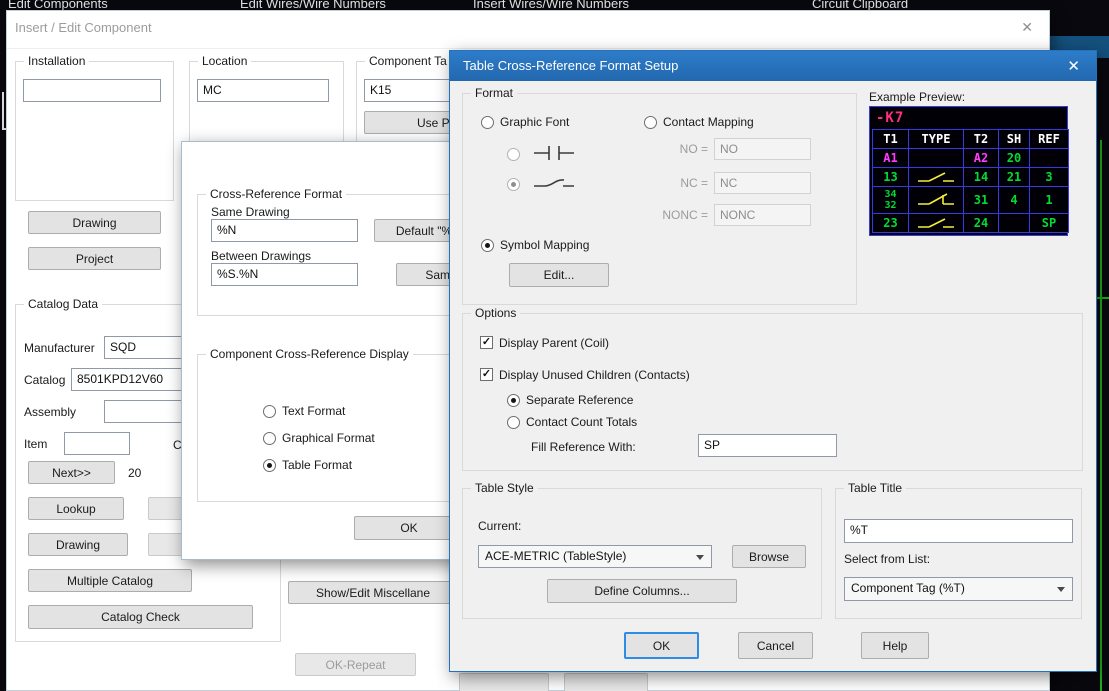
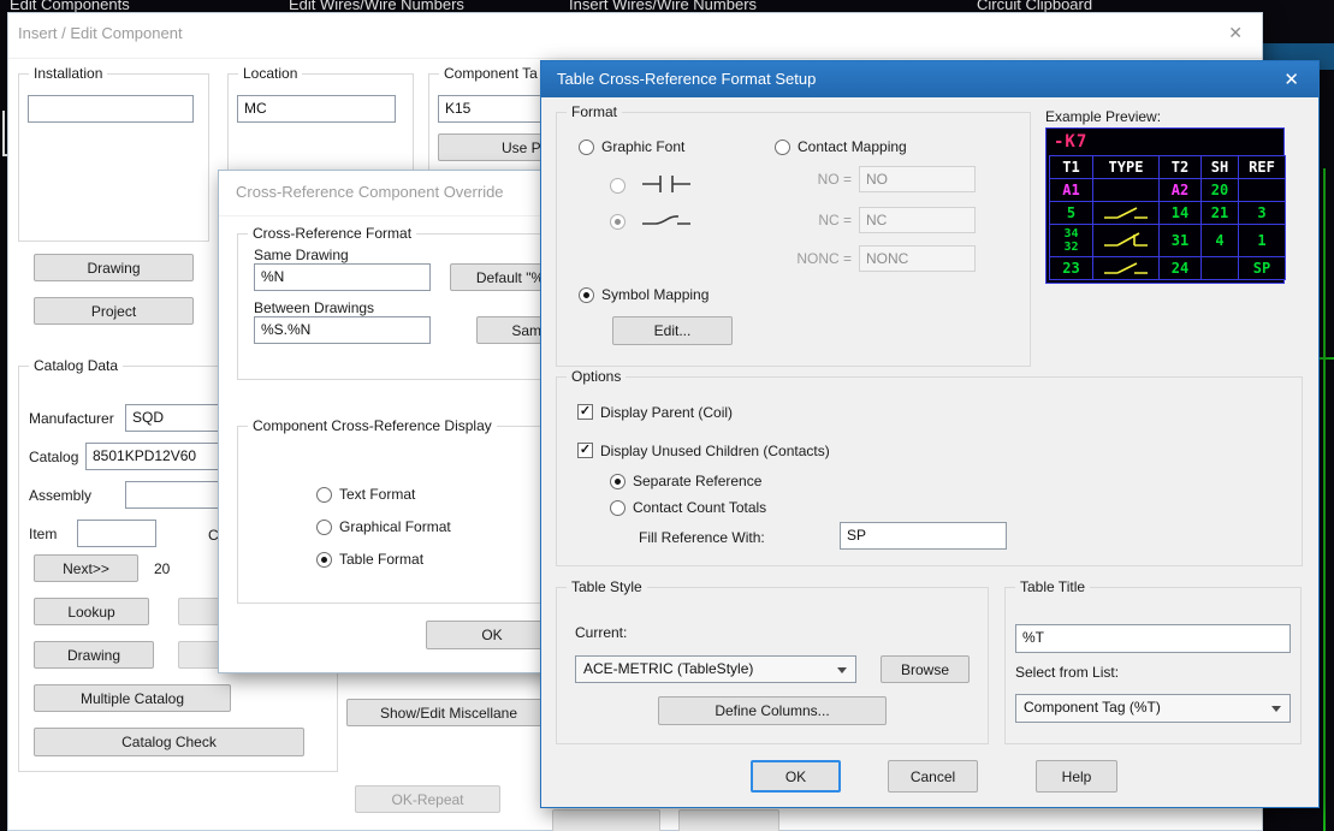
  Edit Components
  Edit Wires/Wire Numbers
  Insert Wires/Wire Numbers
  Circuit Clipboard
  Insert / Edit Component
  ✕
  Installation
  Location
  MC
  Component Ta
  K15
  Drawing
  Project
  Catalog Data
  Manufacturer
  SQD
  Catalog
  8501KPD12V60
  Assembly
  Item
  C
  Next>>
  20
  Lookup
  Drawing
  Multiple Catalog
  Catalog Check
  Show/Edit Miscellane
  OK-Repeat
+ Cross-Reference Component Override
  Cross-Reference Format
  Same Drawing
  %N
  Default "%
  Between Drawings
  %S.%N
  Sam
  Component Cross-Reference Display
  Text Format
  Graphical Format
  Table Format
  OK
  Table Cross-Reference Format Setup
  ✕
  Format
  Graphic Font
  Contact Mapping
  NO =
  NO
  NC =
  NC
  NONC =
  NONC
  Symbol Mapping
  Edit...
  Example Preview:
  -K7
  T1
  TYPE
  T2
  SH
  REF
  A1
  A2
  20
- 13
+ 5
  14
  21
  3
  34
  32
  31
  4
  1
  23
  24
  SP
  Options
  ✓
  Display Parent (Coil)
  ✓
  Display Unused Children (Contacts)
  Separate Reference
  Contact Count Totals
  Fill Reference With:
  SP
  Table Style
  Current:
  ACE-METRIC (TableStyle)
  Browse
  Define Columns...
  Table Title
  %T
  Select from List:
  Component Tag (%T)
  OK
  Cancel
  Help
